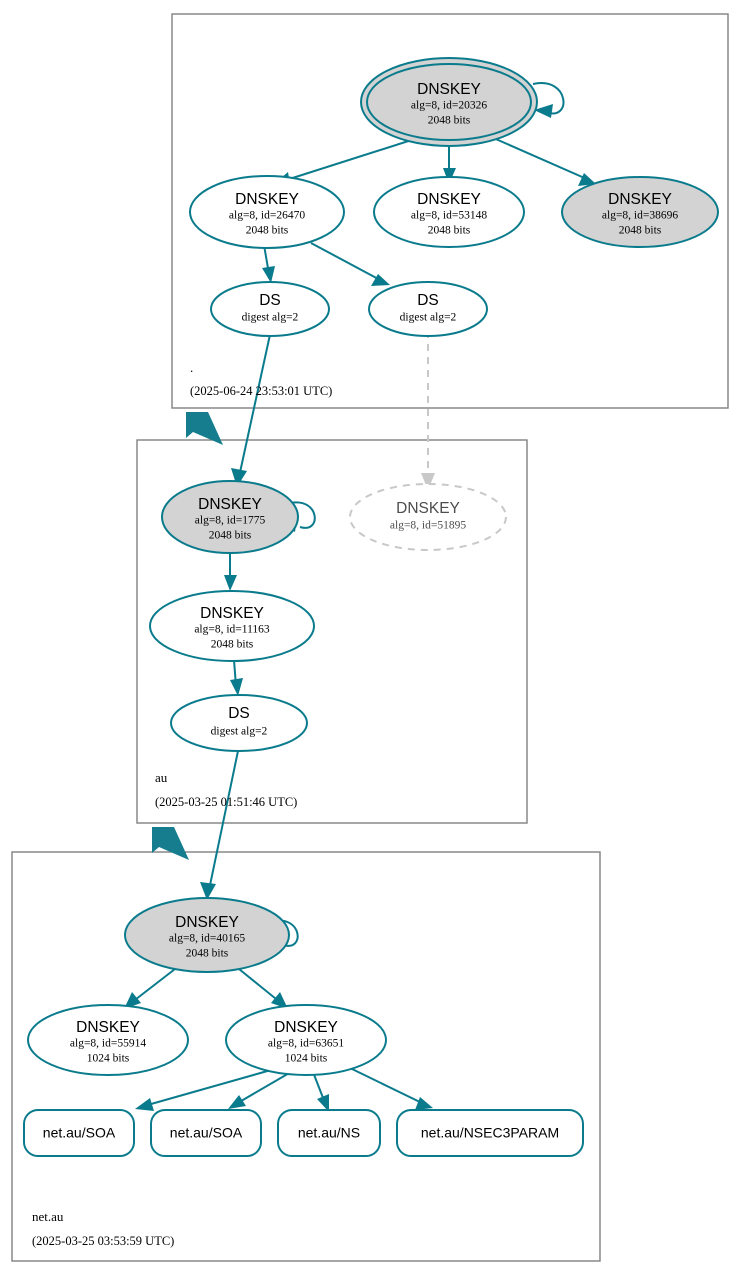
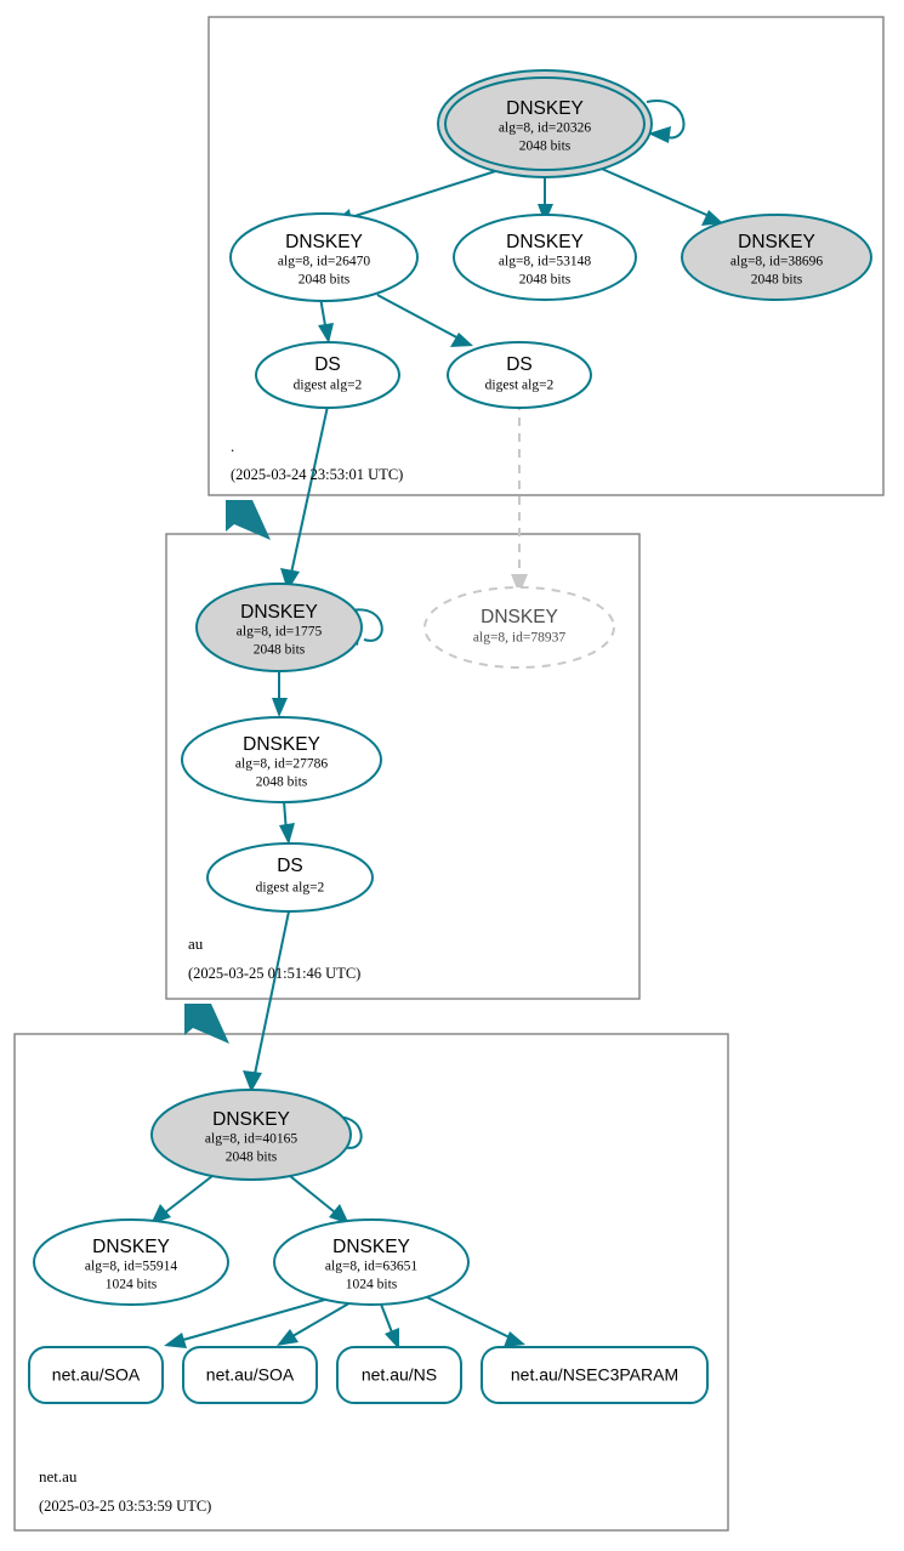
  DNSKEY
  alg=8, id=20326
  2048 bits
  DNSKEY
  alg=8, id=26470
  2048 bits
  DNSKEY
  alg=8, id=53148
  2048 bits
  DNSKEY
  alg=8, id=38696
  2048 bits
  DS
  digest alg=2
  DS
  digest alg=2
  .
- (2025-06-24 23:53:01 UTC)
+ (2025-03-24 23:53:01 UTC)
  DNSKEY
  alg=8, id=1775
  2048 bits
  DNSKEY
- alg=8, id=51895
+ alg=8, id=78937
  DNSKEY
- alg=8, id=11163
+ alg=8, id=27786
  2048 bits
  DS
  digest alg=2
  au
  (2025-03-25 01:51:46 UTC)
  DNSKEY
  alg=8, id=40165
  2048 bits
  DNSKEY
  alg=8, id=55914
  1024 bits
  DNSKEY
  alg=8, id=63651
  1024 bits
  net.au/SOA
  net.au/SOA
  net.au/NS
  net.au/NSEC3PARAM
  net.au
  (2025-03-25 03:53:59 UTC)
